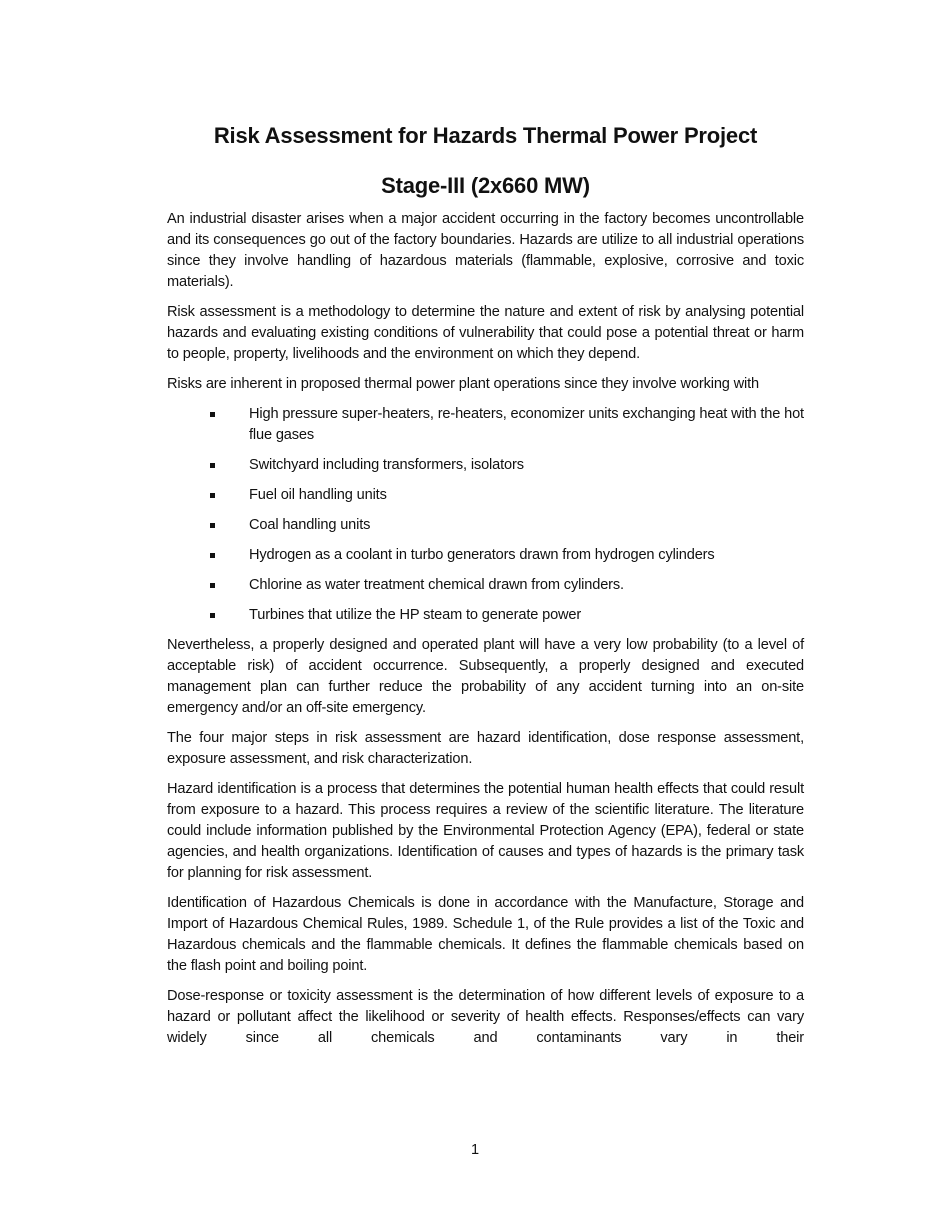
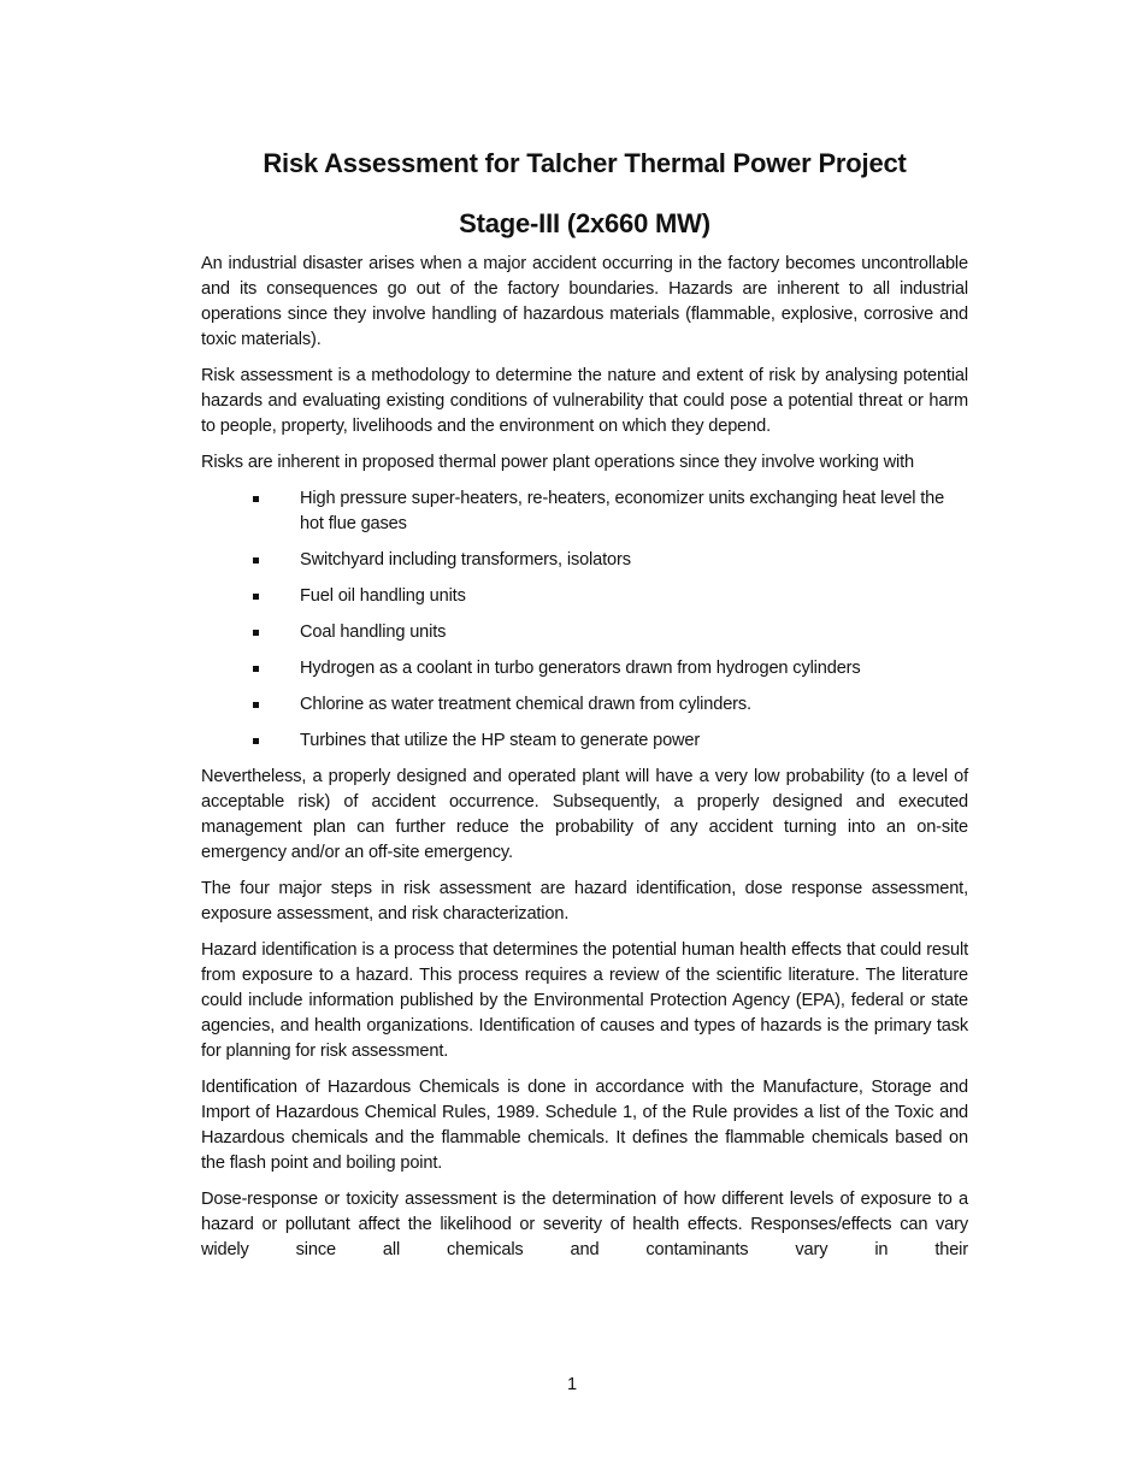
- Risk Assessment for Hazards Thermal Power Project
+ Risk Assessment for Talcher Thermal Power Project
  Stage-III (2x660 MW)
- An industrial disaster arises when a major accident occurring in the factory becomes uncontrollable and its consequences go out of the factory boundaries. Hazards are utilize to all industrial operations since they involve handling of hazardous materials (flammable, explosive, corrosive and toxic materials).
+ An industrial disaster arises when a major accident occurring in the factory becomes uncontrollable and its consequences go out of the factory boundaries. Hazards are inherent to all industrial operations since they involve handling of hazardous materials (flammable, explosive, corrosive and toxic materials).
  Risk assessment is a methodology to determine the nature and extent of risk by analysing potential hazards and evaluating existing conditions of vulnerability that could pose a potential threat or harm to people, property, livelihoods and the environment on which they depend.
  Risks are inherent in proposed thermal power plant operations since they involve working with
- High pressure super-heaters, re-heaters, economizer units exchanging heat with the hot flue gases
+ High pressure super-heaters, re-heaters, economizer units exchanging heat level the hot flue gases
  Switchyard including transformers, isolators
  Fuel oil handling units
  Coal handling units
  Hydrogen as a coolant in turbo generators drawn from hydrogen cylinders
  Chlorine as water treatment chemical drawn from cylinders.
  Turbines that utilize the HP steam to generate power
  Nevertheless, a properly designed and operated plant will have a very low probability (to a level of acceptable risk) of accident occurrence. Subsequently, a properly designed and executed management plan can further reduce the probability of any accident turning into an on-site emergency and/or an off-site emergency.
  The four major steps in risk assessment are hazard identification, dose response assessment, exposure assessment, and risk characterization.
  Hazard identification is a process that determines the potential human health effects that could result from exposure to a hazard. This process requires a review of the scientific literature. The literature could include information published by the Environmental Protection Agency (EPA), federal or state agencies, and health organizations. Identification of causes and types of hazards is the primary task for planning for risk assessment.
  Identification of Hazardous Chemicals is done in accordance with the Manufacture, Storage and Import of Hazardous Chemical Rules, 1989. Schedule 1, of the Rule provides a list of the Toxic and Hazardous chemicals and the flammable chemicals. It defines the flammable chemicals based on the flash point and boiling point.
  Dose-response or toxicity assessment is the determination of how different levels of exposure to a hazard or pollutant affect the likelihood or severity of health effects. Responses/effects can vary widely since all chemicals and contaminants vary in their
  1
